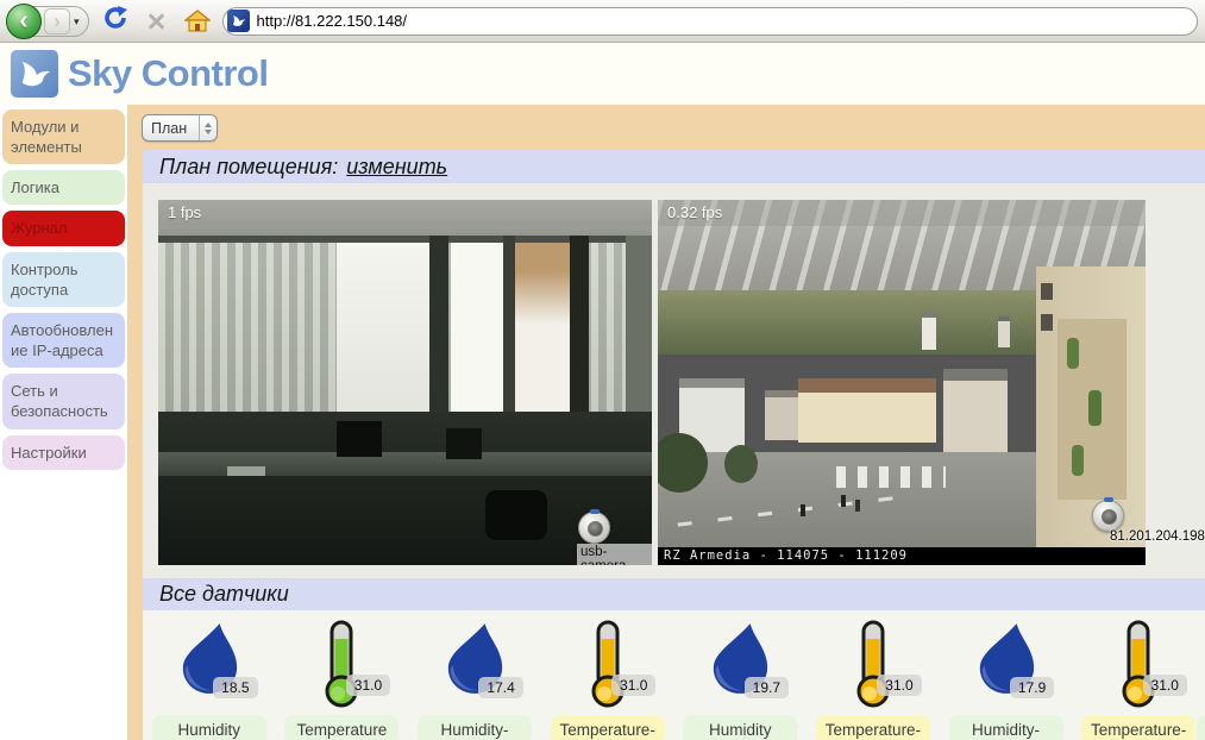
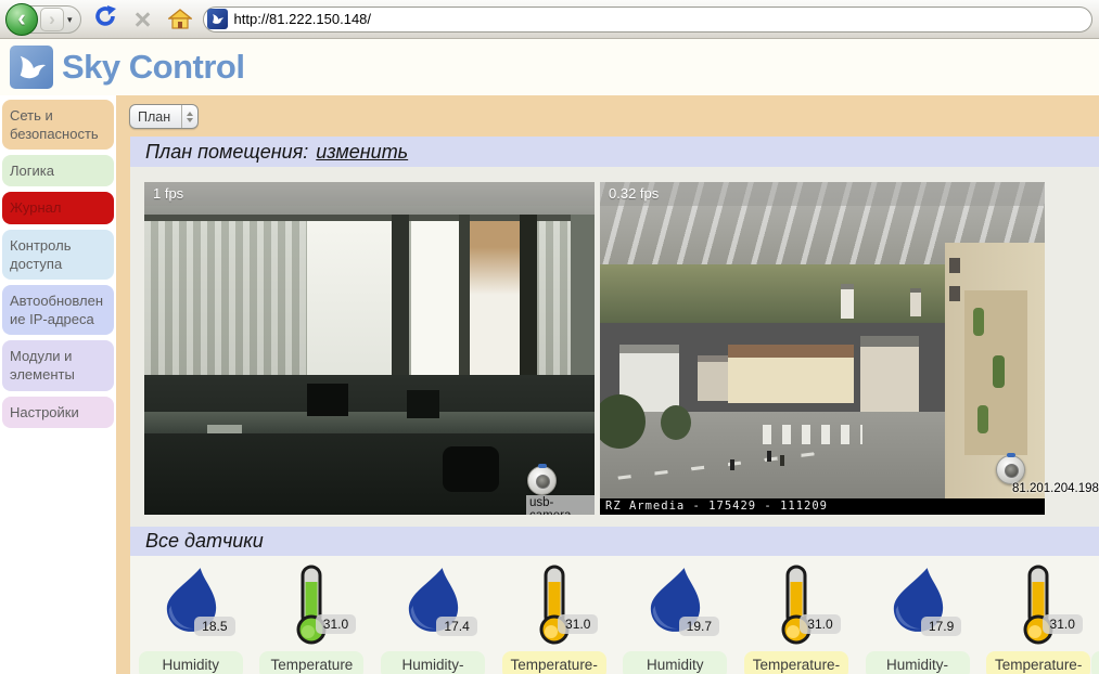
  ‹
  ›
  ▾
  ×
  http://81.222.150.148/
  Sky Control
- Модули и элементы
+ Сеть и безопасность
  Логика
  Журнал
  Контроль доступа
  Автообновление IP-адреса
- Сеть и безопасность
+ Модули и элементы
  Настройки
  План
  План помещения:
  изменить
  1 fps
  0.32 fps
- RZ Armedia - 114075 - 111209
+ RZ Armedia - 175429 - 111209
  81.201.204.198
  Все датчики
  18.5
  Humidity
  31.0
  Temperature
  17.4
  Humidity-
  31.0
  Temperature-
  19.7
  Humidity
  31.0
  Temperature-
  17.9
  Humidity-
  31.0
  Temperature-
